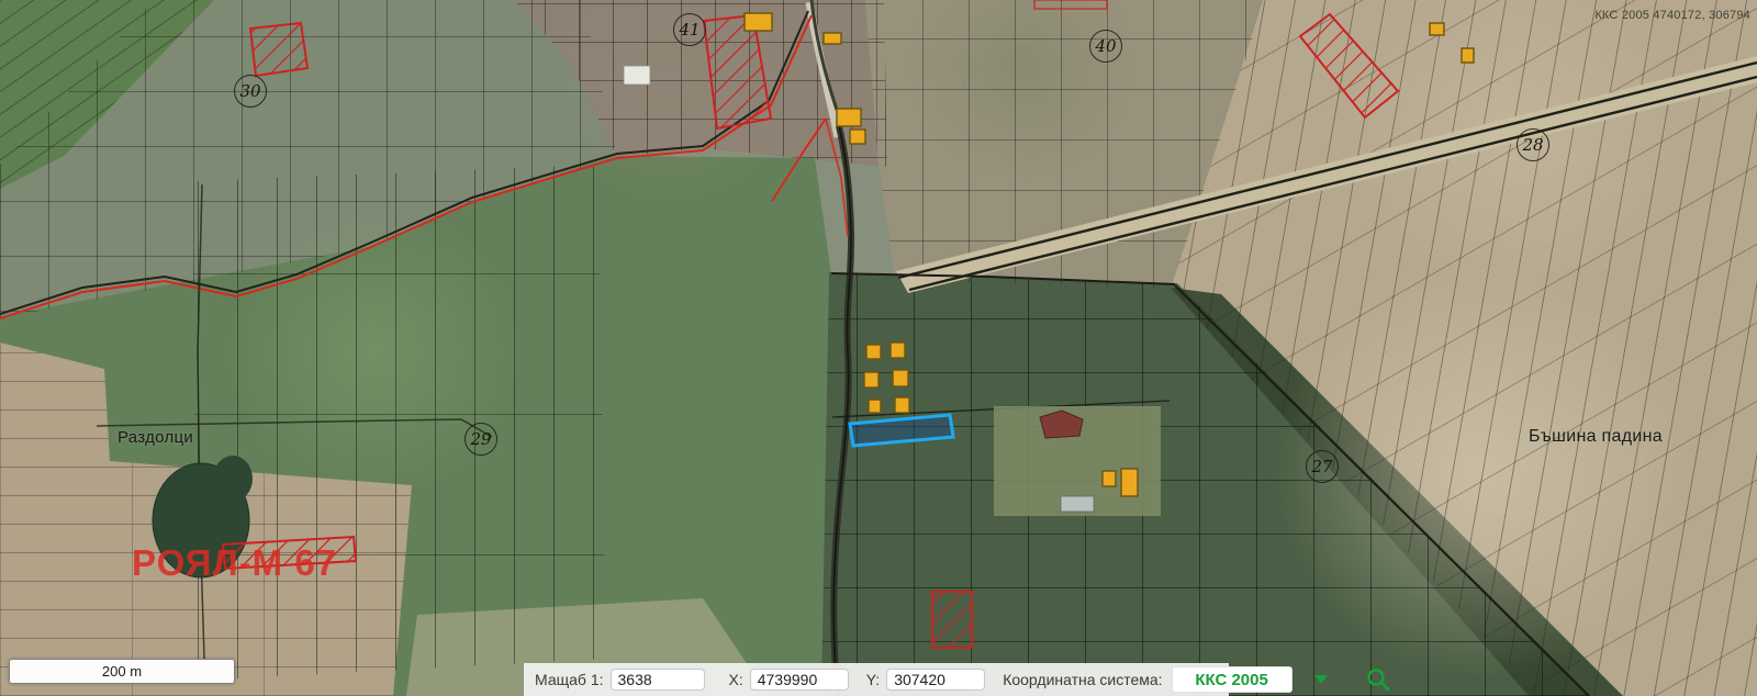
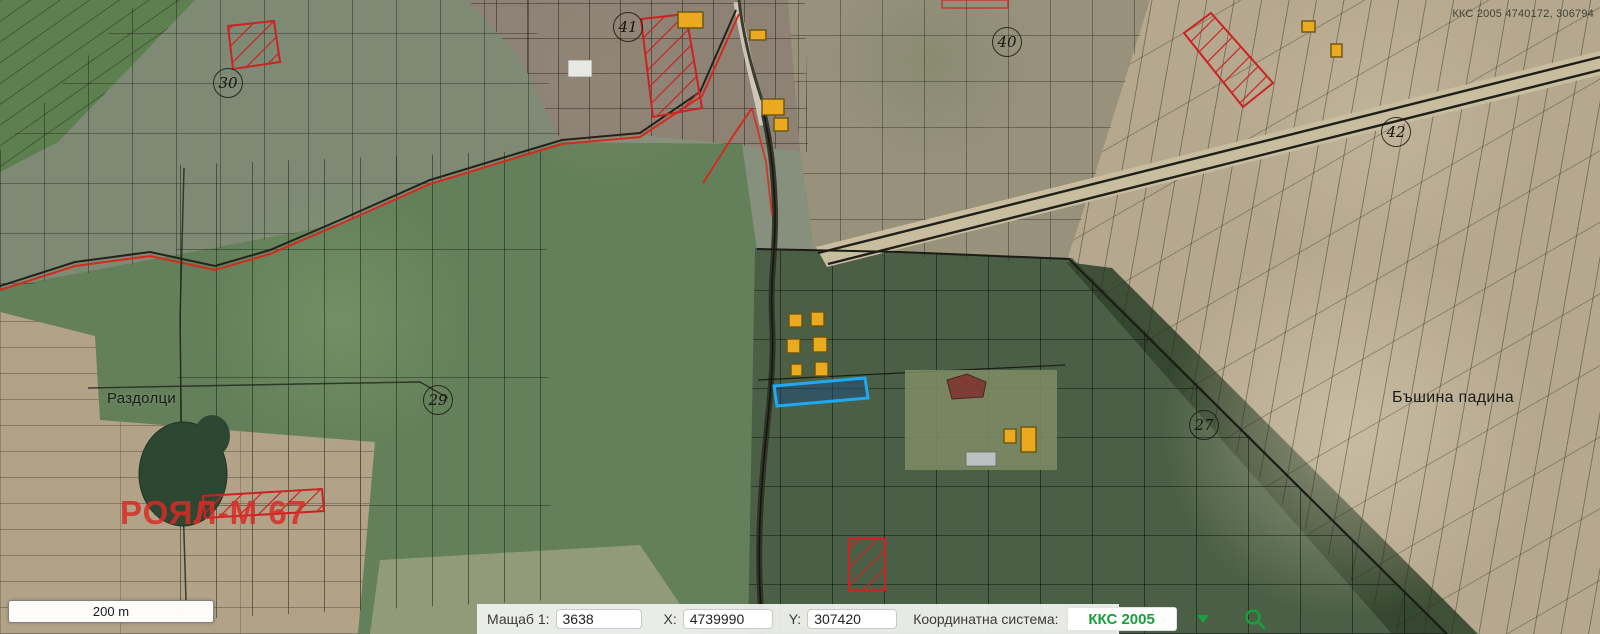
  30
  41
  40
- 28
+ 42
  29
  27
  Раздолци
  Бъшина падина
  РОЯЛ-М 67
  ККС 2005 4740172, 306794
  200 m
  Мащаб 1:
  3638
  X:
  4739990
  Y:
  307420
  Координатна система:
  ККС 2005
